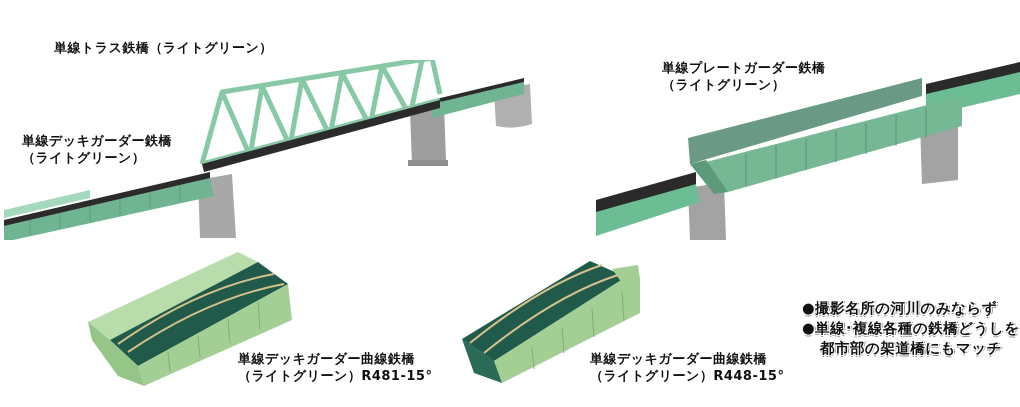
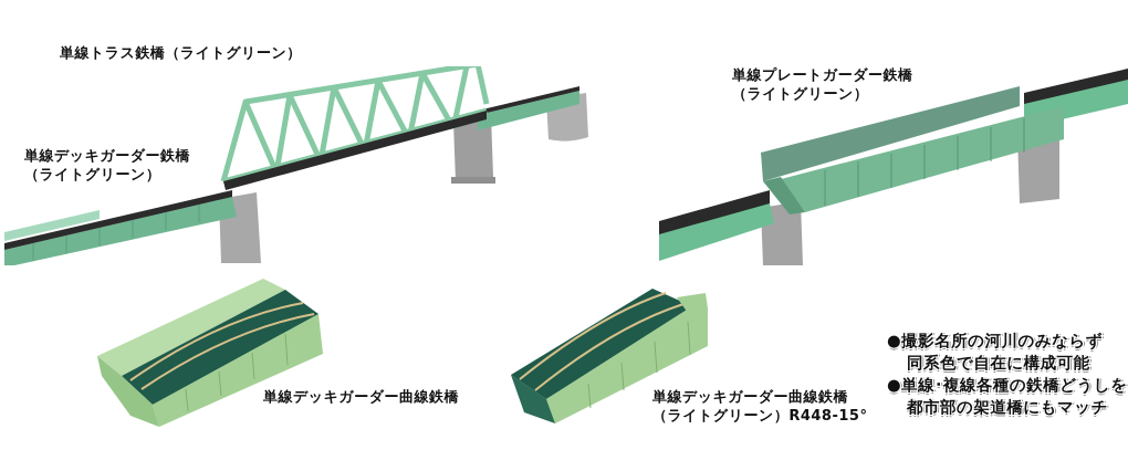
  単線トラス鉄橋（ライトグリーン）
  単線デッキガーダー鉄橋
  （ライトグリーン）
  単線プレートガーダー鉄橋
  （ライトグリーン）
  単線デッキガーダー曲線鉄橋
- （ライトグリーン）R481-15°
  単線デッキガーダー曲線鉄橋
  （ライトグリーン）R448-15°
  ●撮影名所の河川のみならず
+ 同系色で自在に構成可能
  ●単線･複線各種の鉄橋どうしを
  都市部の架道橋にもマッチ
